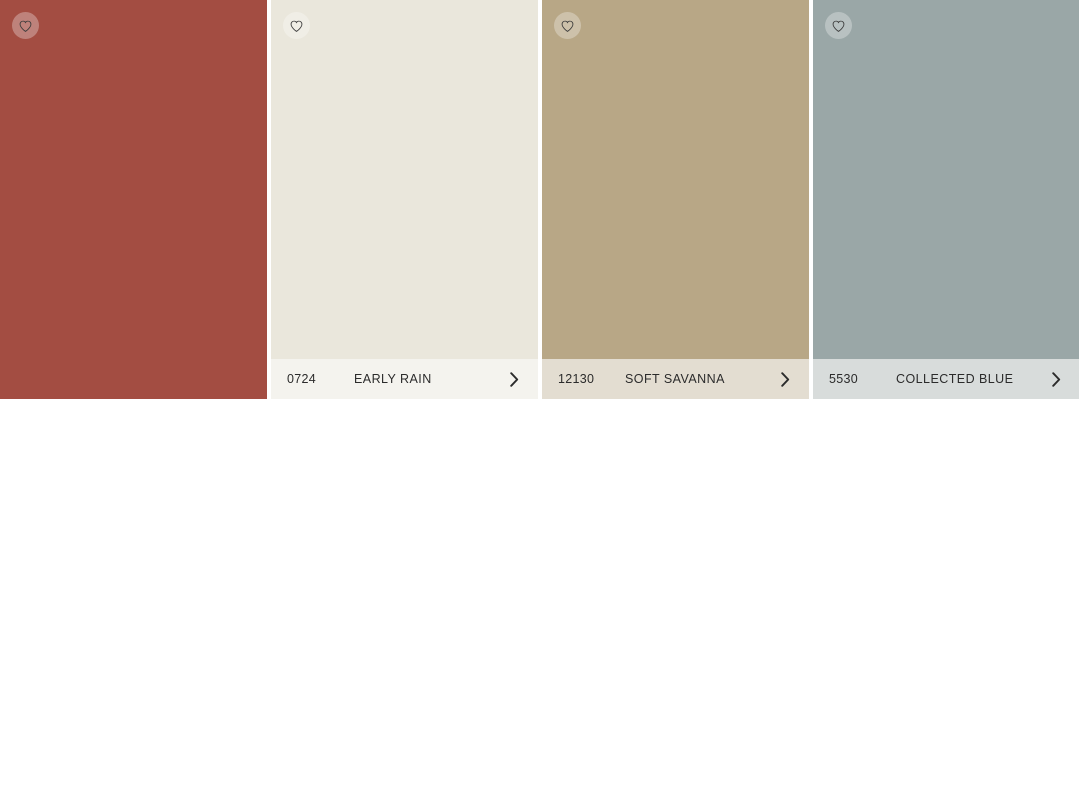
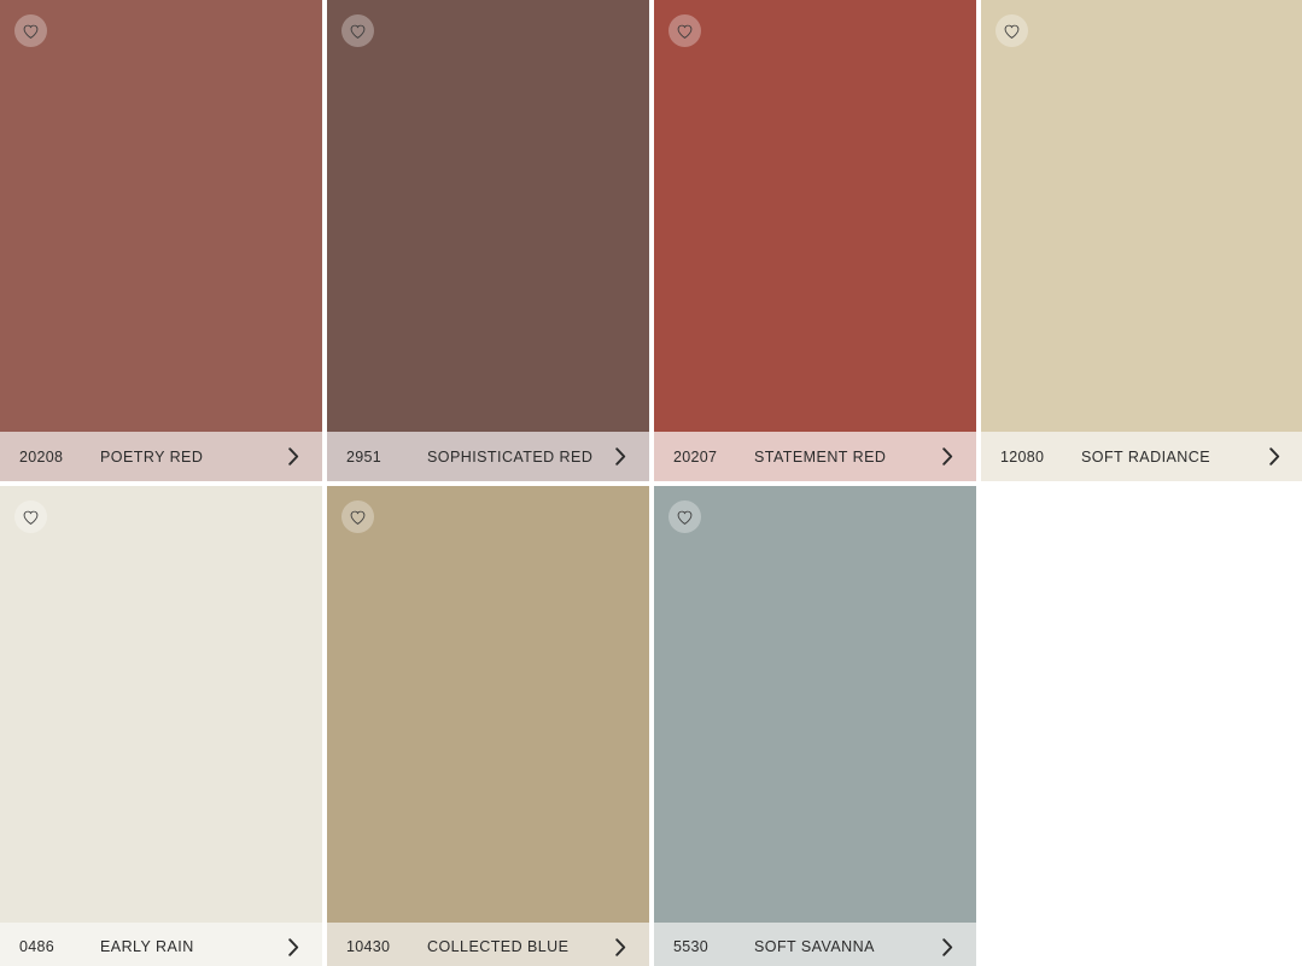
+ 20208
+ POETRY RED
+ 2951
+ SOPHISTICATED RED
+ 20207
+ STATEMENT RED
+ 12080
+ SOFT RADIANCE
- 0724
+ 0486
  EARLY RAIN
- 12130
+ 10430
- SOFT SAVANNA
+ COLLECTED BLUE
  5530
- COLLECTED BLUE
+ SOFT SAVANNA
